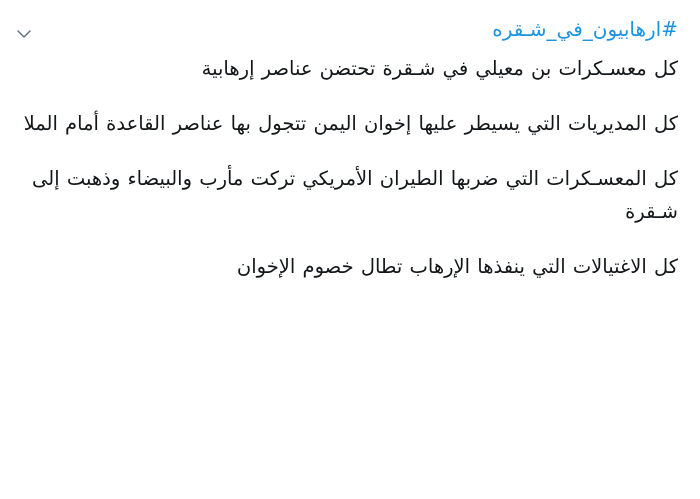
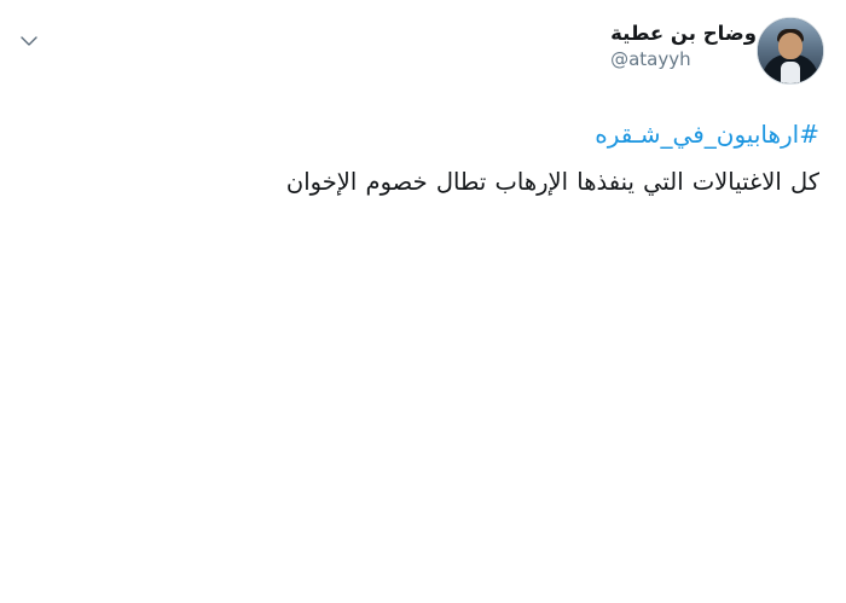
+ وضاح بن عطية
+ @atayyh
  #ارهابيون_في_شـقره
- كل معسـكرات بن معيلي في شـقرة تحتضن عناصر إرهابية
- كل المديريات التي يسيطر عليها إخوان اليمن تتجول بها عناصر القاعدة أمام الملا
- كل المعسـكرات التي ضربها الطيران الأمريكي تركت مأرب والبيضاء وذهبت إلى شـقرة
  كل الاغتيالات التي ينفذها الإرهاب تطال خصوم الإخوان
